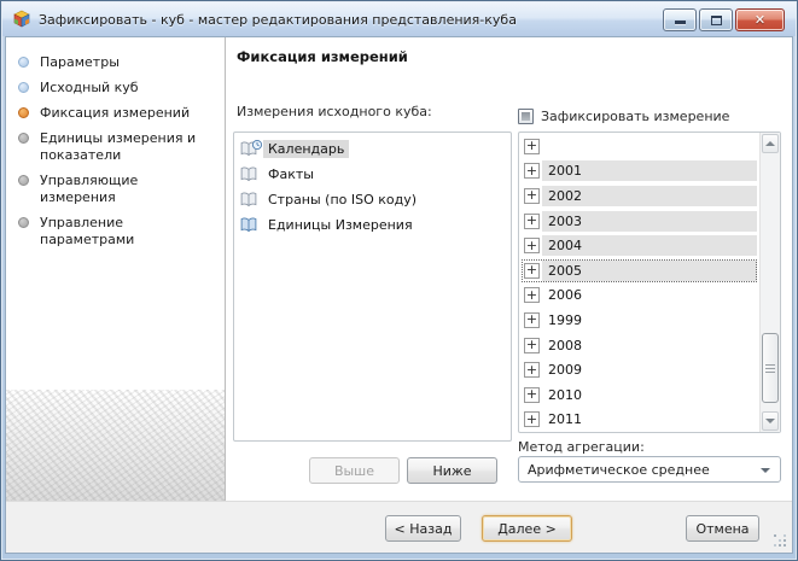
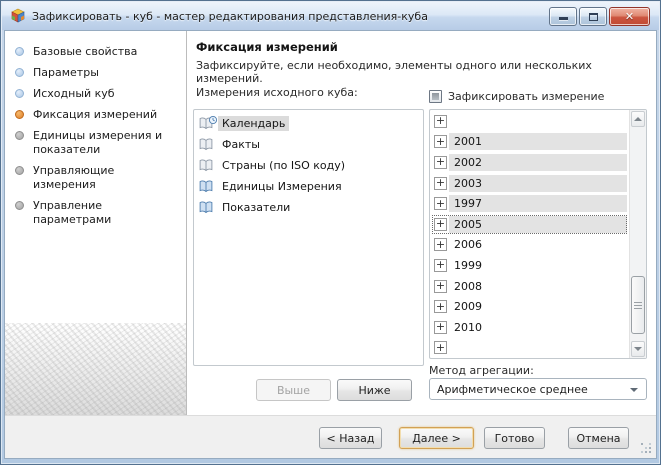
  Зафиксировать - куб - мастер редактирования представления-куба
  ✕
+ Базовые свойства
  Параметры
  Исходный куб
  Фиксация измерений
  Единицы измерения и показатели
  Управляющие измерения
  Управление параметрами
  Фиксация измерений
+ Зафиксируйте, если необходимо, элементы одного или нескольких измерений.
  Измерения исходного куба:
  Календарь
  Факты
  Страны (по ISO коду)
  Единицы Измерения
+ Показатели
  Зафиксировать измерение
  +
  +
  2001
  +
  2002
  +
  2003
  +
- 2004
+ 1997
  +
  2005
  +
  2006
  +
  1999
  +
  2008
  +
  2009
  +
  2010
  +
- 2011
  Выше
  Ниже
  Метод агрегации:
  Арифметическое среднее
  < Назад
  Далее >
+ Готово
  Отмена
